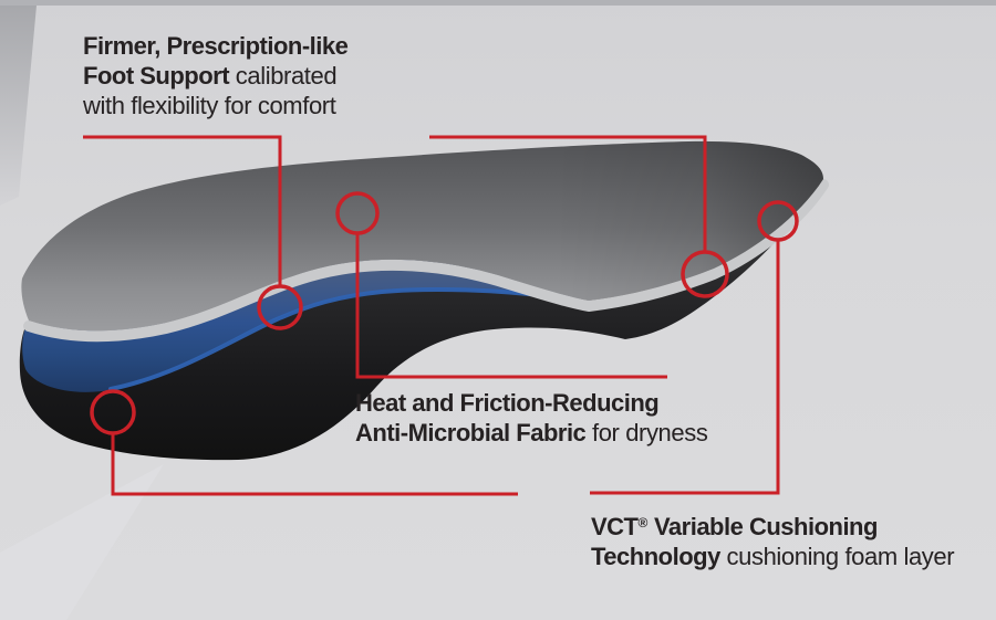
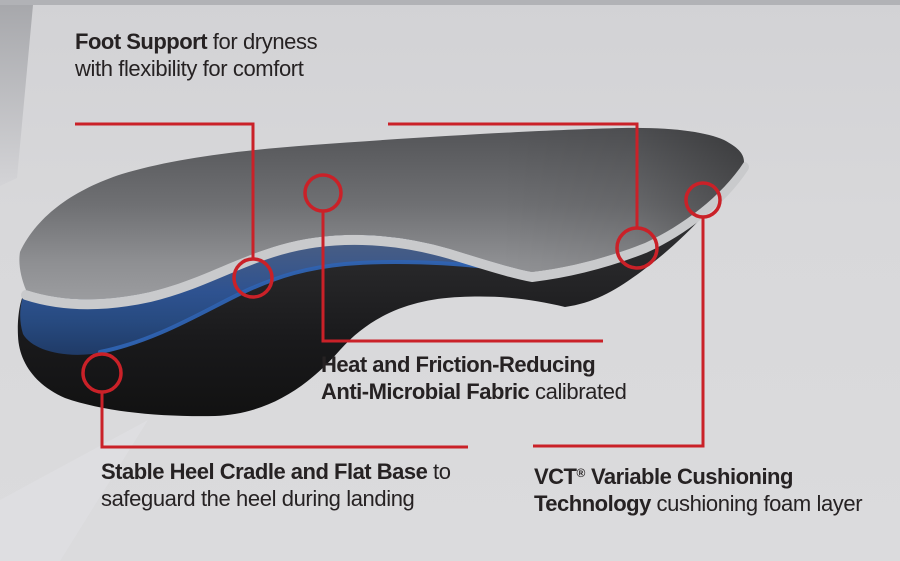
- Firmer, Prescription-like
- Foot Support calibrated
+ Foot Support for dryness
  with flexibility for comfort
  Heat and Friction-Reducing
- Anti-Microbial Fabric for dryness
+ Anti-Microbial Fabric calibrated
+ Stable Heel Cradle and Flat Base to
+ safeguard the heel during landing
  VCT® Variable Cushioning
  Technology cushioning foam layer
